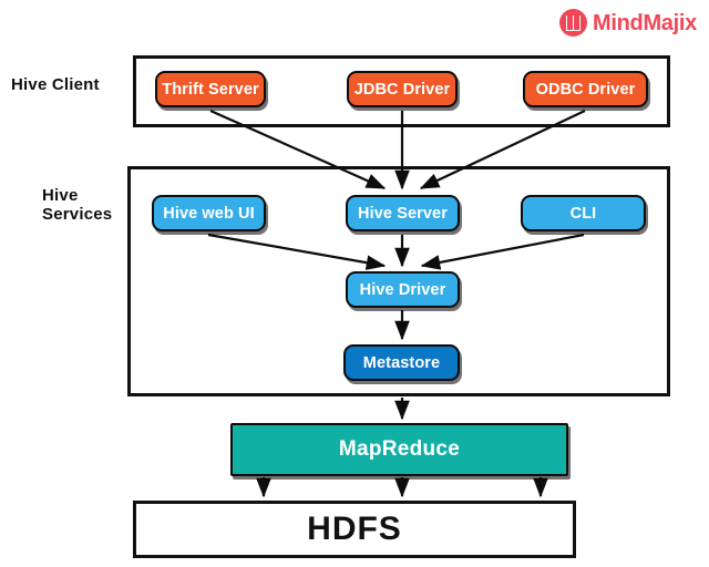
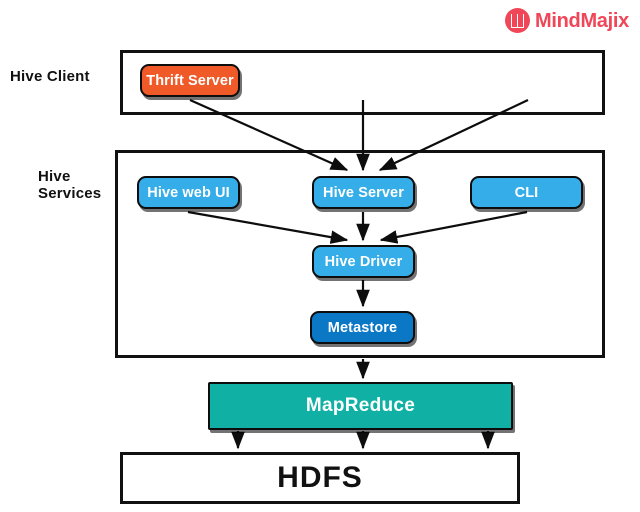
  MindMajix
  Hive Client
  Hive Services
  HDFS
  Thrift Server
- JDBC Driver
- ODBC Driver
  Hive web UI
  Hive Server
  CLI
  Hive Driver
  Metastore
  MapReduce
